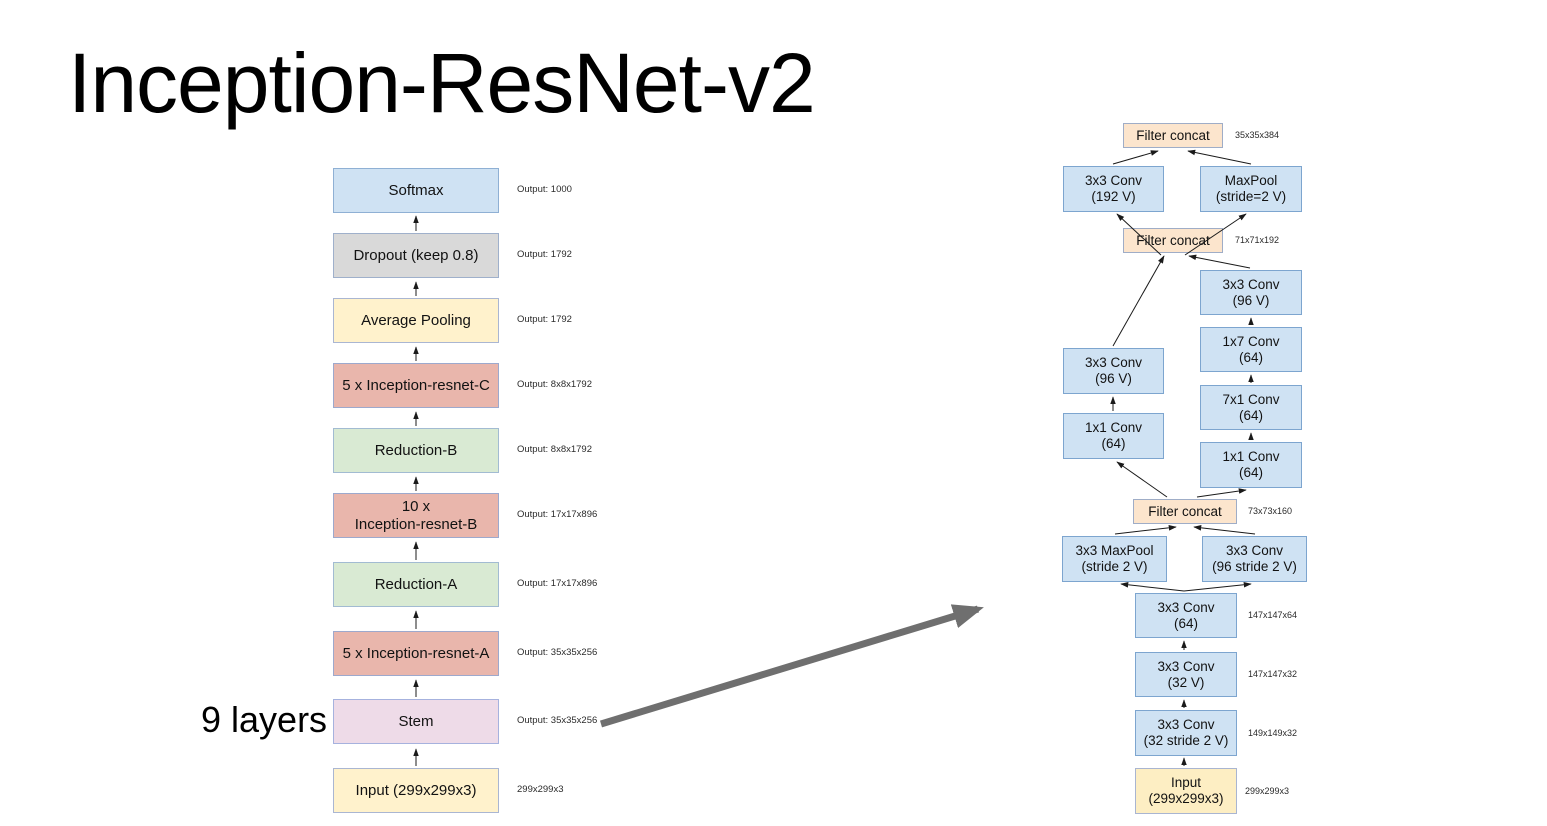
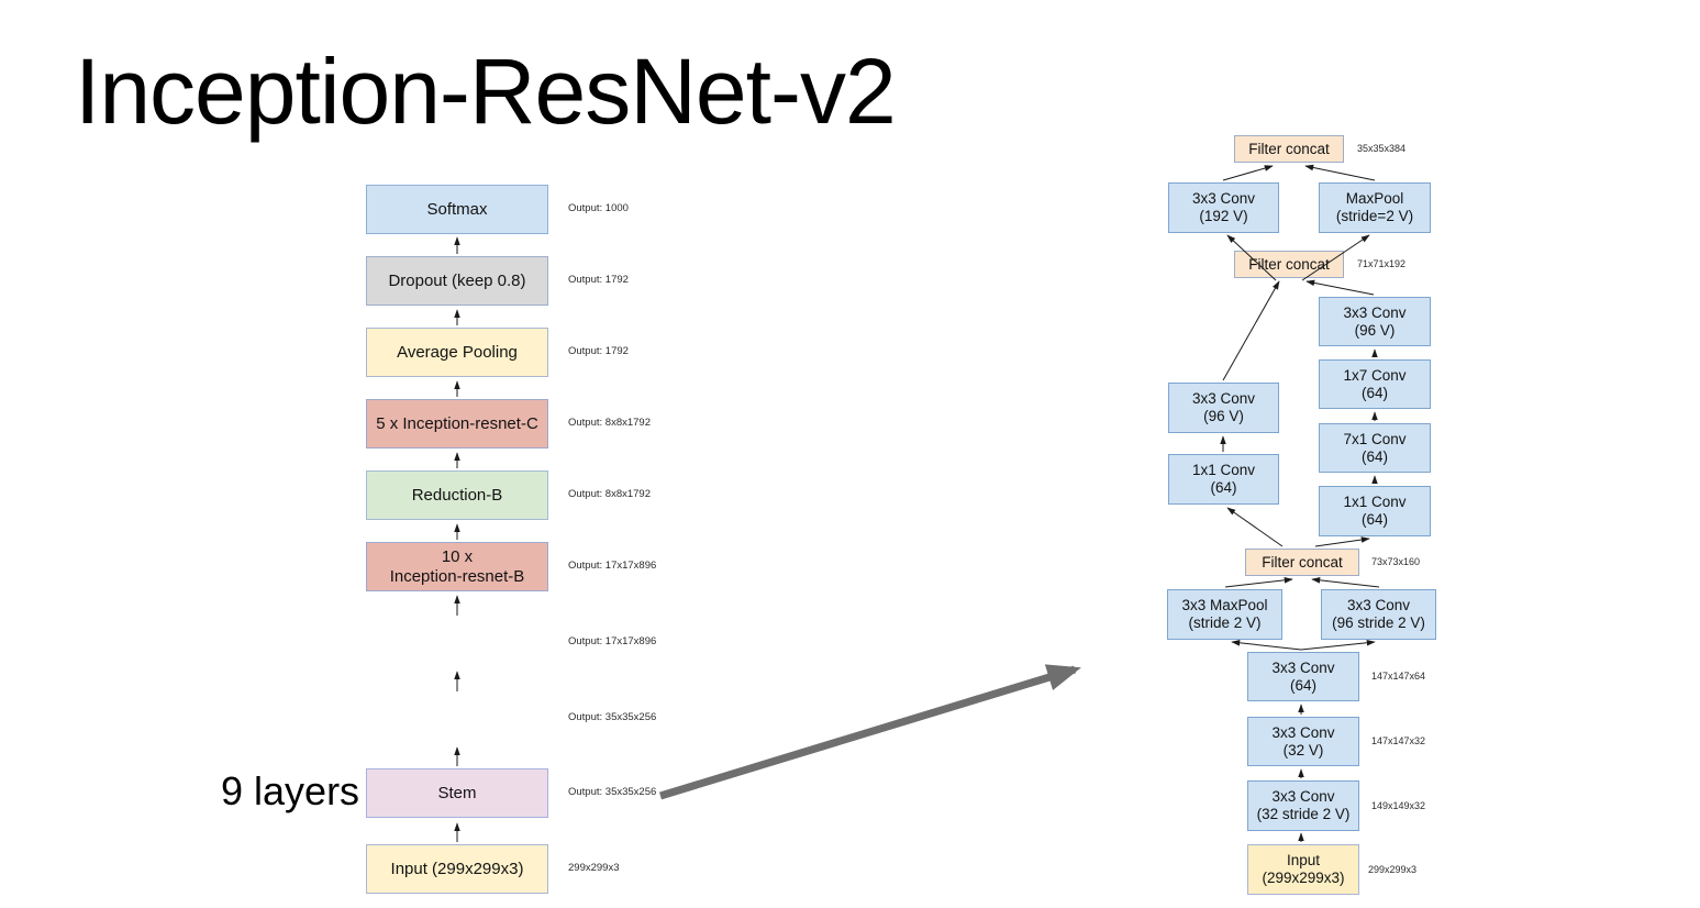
  Inception-ResNet-v2
  9 layers
  Softmax
  Dropout (keep 0.8)
  Average Pooling
  5 x Inception-resnet-C
  Reduction-B
  10 x
  Inception-resnet-B
- Reduction-A
- 5 x Inception-resnet-A
  Stem
  Input (299x299x3)
  Output: 1000
  Output: 1792
  Output: 1792
  Output: 8x8x1792
  Output: 8x8x1792
  Output: 17x17x896
  Output: 17x17x896
  Output: 35x35x256
  Output: 35x35x256
  299x299x3
  Filter concat
  3x3 Conv
  (192 V)
  MaxPool
  (stride=2 V)
  Filter conca
  3x3 Conv
  (96 V)
  1x1 Conv
  (64)
  3x3 Conv
  (96 V)
  1x7 Conv
  (64)
  7x1 Conv
  (64)
  1x1 Conv
  (64)
  Filter concat
  3x3 MaxPool
  (stride 2 V)
  3x3 Conv
  (96 stride 2 V)
  3x3 Conv
  (64)
  3x3 Conv
  (32 V)
  3x3 Conv
  (32 stride 2 V)
  Input
  (299x299x3)
  35x35x384
  71x71x192
  73x73x160
  147x147x64
  147x147x32
  149x149x32
  299x299x3
